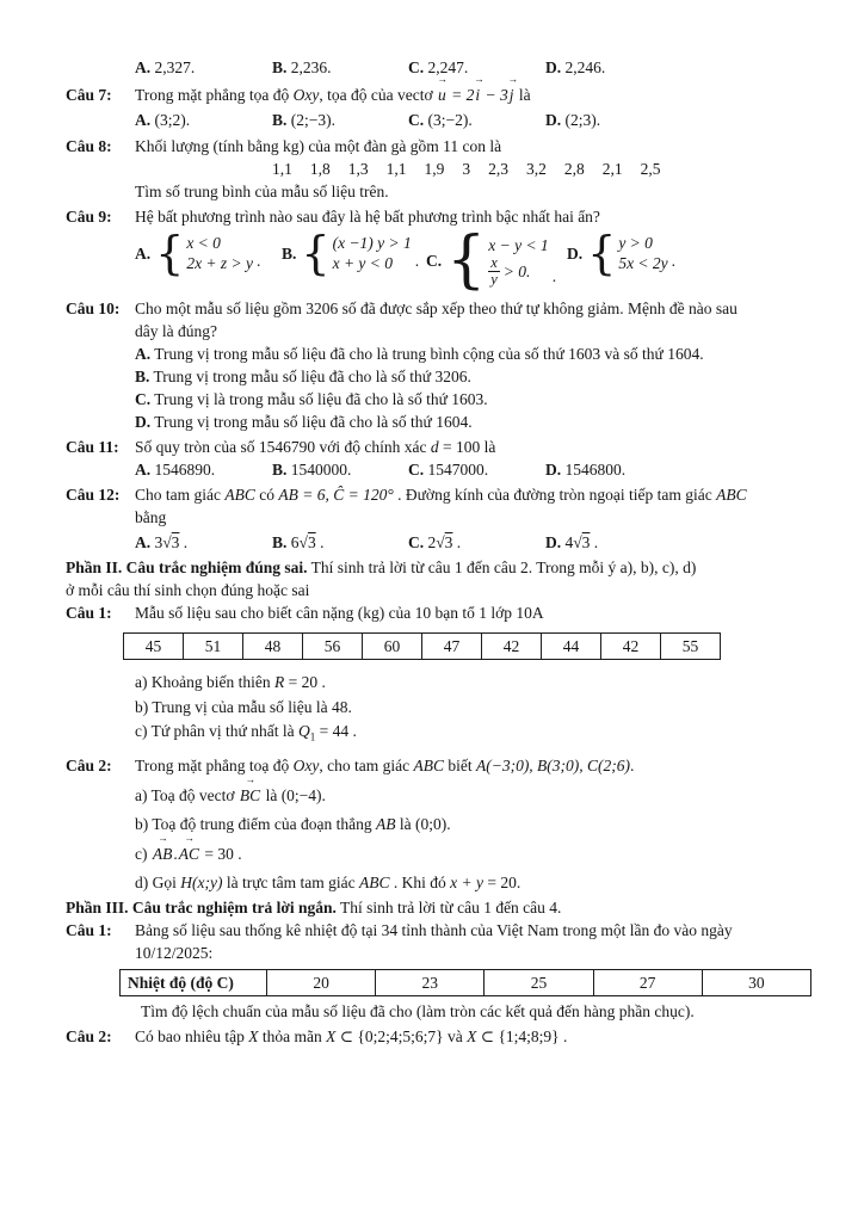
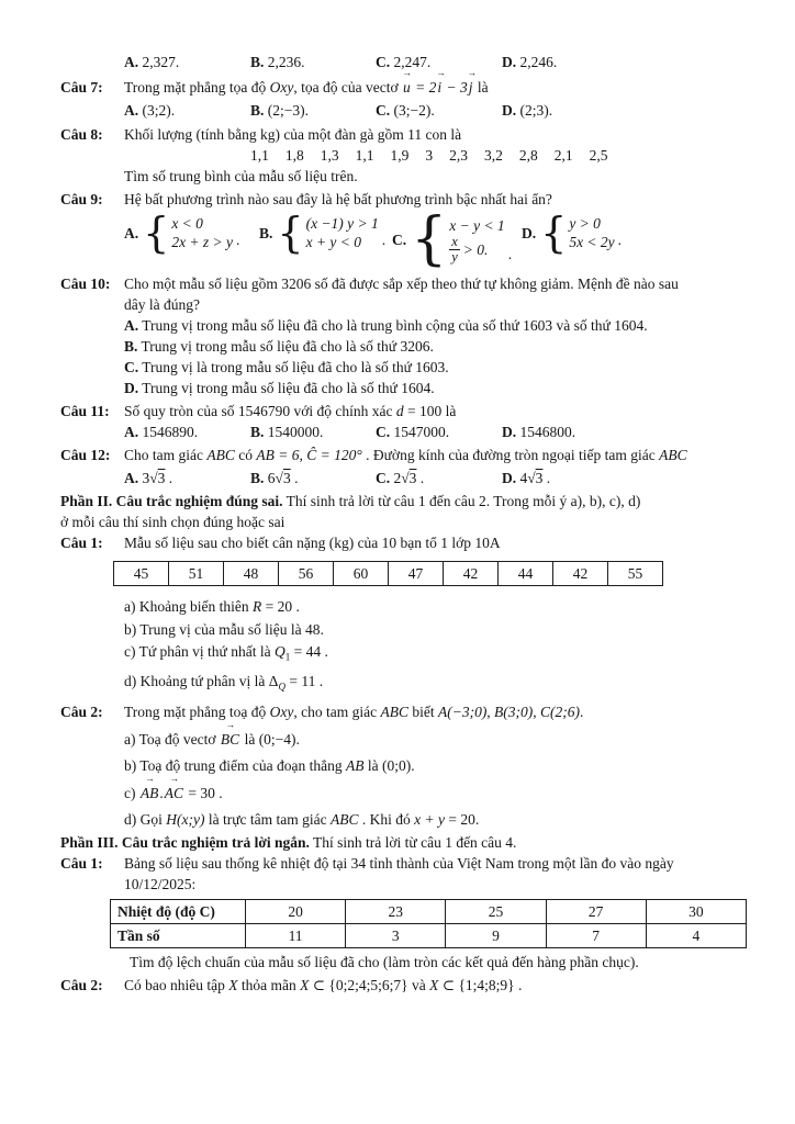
  A. 2,327.
  B. 2,236.
  C. 2,247.
  D. 2,246.
  Câu 7:
  Trong mặt phẳng tọa độ Oxy, tọa độ của vectơ
  →
  u = 2
  →
  i − 3
  →
  j là
  A. (3;2).
  B. (2;−3).
  C. (3;−2).
  D. (2;3).
  Câu 8:
  Khối lượng (tính bằng kg) của một đàn gà gồm 11 con là
  1,1
  1,8
  1,3
  1,1
  1,9
  3
  2,3
  3,2
  2,8
  2,1
  2,5
  Tìm số trung bình của mẫu số liệu trên.
  Câu 9:
  Hệ bất phương trình nào sau đây là hệ bất phương trình bậc nhất hai ẩn?
  A.
  {
  x < 0
  2x + z > y
  .
  B.
  {
  (x −1) y > 1
  x + y < 0
  .
  C.
  {
  x − y < 1
  x
  y
  > 0.
  .
  D.
  {
  y > 0
  5x < 2y
  .
  Câu 10:
  Cho một mẫu số liệu gồm 3206 số đã được sắp xếp theo thứ tự không giảm. Mệnh đề nào sau
  dây là đúng?
  A. Trung vị trong mẫu số liệu đã cho là trung bình cộng của số thứ 1603 và số thứ 1604.
  B. Trung vị trong mẫu số liệu đã cho là số thứ 3206.
  C. Trung vị là trong mẫu số liệu đã cho là số thứ 1603.
  D. Trung vị trong mẫu số liệu đã cho là số thứ 1604.
  Câu 11:
  Số quy tròn của số 1546790 với độ chính xác d = 100 là
  A. 1546890.
  B. 1540000.
  C. 1547000.
  D. 1546800.
  Câu 12:
  Cho tam giác ABC có AB = 6, Ĉ = 120° . Đường kính của đường tròn ngoại tiếp tam giác ABC
- bằng
  A. 3√3 .
  B. 6√3 .
  C. 2√3 .
  D. 4√3 .
  Phần II. Câu trắc nghiệm đúng sai. Thí sinh trả lời từ câu 1 đến câu 2. Trong mỗi ý a), b), c), d)
  ở mỗi câu thí sinh chọn đúng hoặc sai
  Câu 1:
  Mẫu số liệu sau cho biết cân nặng (kg) của 10 bạn tổ 1 lớp 10A
  45	51	48	56	60	47	42	44	42	55
  a) Khoảng biến thiên R = 20 .
  b) Trung vị của mẫu số liệu là 48.
  c) Tứ phân vị thứ nhất là Q1 = 44 .
+ d) Khoảng tứ phân vị là ΔQ = 11 .
  Câu 2:
  Trong mặt phẳng toạ độ Oxy, cho tam giác ABC biết A(−3;0), B(3;0), C(2;6).
  a) Toạ độ vectơ
  →
  BC là (0;−4).
  b) Toạ độ trung điểm của đoạn thẳng AB là (0;0).
  c)
  →
  AB.
  →
  AC = 30 .
  d) Gọi H(x;y) là trực tâm tam giác ABC . Khi đó x + y = 20.
  Phần III. Câu trắc nghiệm trả lời ngắn. Thí sinh trả lời từ câu 1 đến câu 4.
  Câu 1:
  Bảng số liệu sau thống kê nhiệt độ tại 34 tỉnh thành của Việt Nam trong một lần đo vào ngày
  10/12/2025:
  Nhiệt độ (độ C)	20	23	25	27	30
+ Tần số	11	3	9	7	4
  Tìm độ lệch chuẩn của mẫu số liệu đã cho (làm tròn các kết quả đến hàng phần chục).
  Câu 2:
  Có bao nhiêu tập X thỏa mãn X ⊂ {0;2;4;5;6;7} và X ⊂ {1;4;8;9} .
